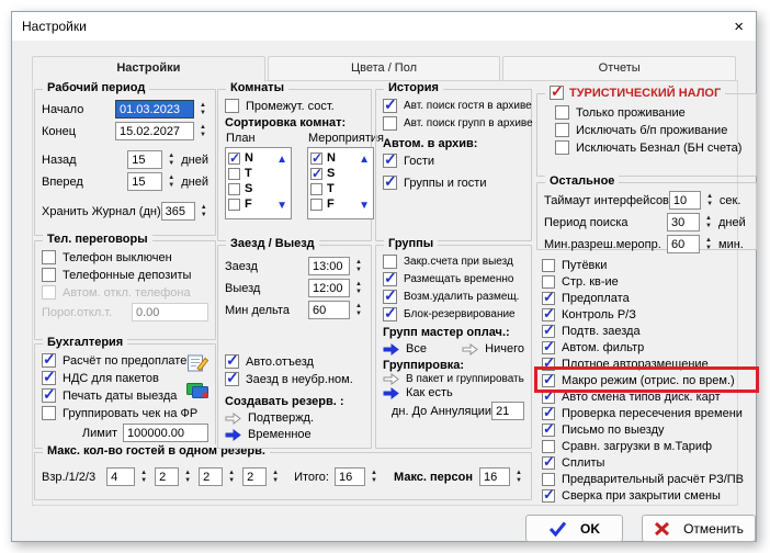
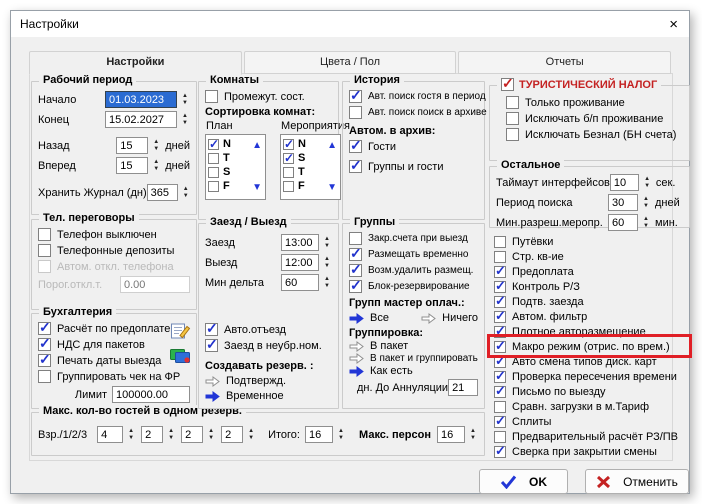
  Настройки
  ×
  Настройки
  Цвета / Пол
  Отчеты
  Рабочий период
  Начало
  01.03.2023
  Конец
  15.02.2027
  Назад
  15
  дней
  Вперед
  15
  дней
  Хранить Журнал (дн)
  365
  Тел. переговоры
  Телефон выключен
  Телефонные депозиты
  Автом. откл. телефона
  Порог.откл.т.
  0.00
  Бухгалтерия
  Расчёт по предоплате
  НДС для пакетов
  Печать даты выезда
  Группировать чек на ФР
  Лимит
  100000.00
  Макс. кол-во гостей в одном резерв.
  Взр./1/2/3
  4
  2
  2
  2
  Итого:
  16
  Макс. персон
  16
  Комнаты
  Промежут. сост.
  Сортировка комнат:
  План
  N
  T
  S
  F
  ▲
  ▼
  Мероприятия
  N
  S
  T
  F
  ▲
  ▼
  Заезд / Выезд
  Заезд
  13:00
  Выезд
  12:00
  Мин дельта
  60
  Авто.отъезд
  Заезд в неубр.ном.
  Создавать резерв. :
  Подтвержд.
  Временное
  История
- Авт. поиск гостя в архиве
+ Авт. поиск гостя в период
- Авт. поиск групп в архиве
+ Авт. поиск поиск в архиве
  Автом. в архив:
  Гости
  Группы и гости
  Группы
  Закр.счета при выезд
  Размещать временно
  Возм.удалить размещ.
  Блок-резервирование
  Групп мастер оплач.:
  Все
  Ничего
  Группировка:
+ В пакет
  В пакет и группировать
  Как есть
  дн. До Аннуляции
  21
  ТУРИСТИЧЕСКИЙ НАЛОГ
  Только проживание
  Исключать б/п проживание
  Исключать Безнал (БН счета)
  Остальное
  Таймаут интерфейсов
  10
  сек.
  Период поиска
  30
  дней
  Мин.разреш.меропр.
  60
  мин.
  Путёвки
  Стр. кв-ие
  Предоплата
  Контроль Р/З
  Подтв. заезда
  Автом. фильтр
  Плотное авторазмещение
  Макро режим (отрис. по врем.)
  Авто смена типов диск. карт
  Проверка пересечения времени
  Письмо по выезду
  Сравн. загрузки в м.Тариф
  Сплиты
  Предварительный расчёт РЗ/ПВ
  Сверка при закрытии смены
  OK
  Отменить
